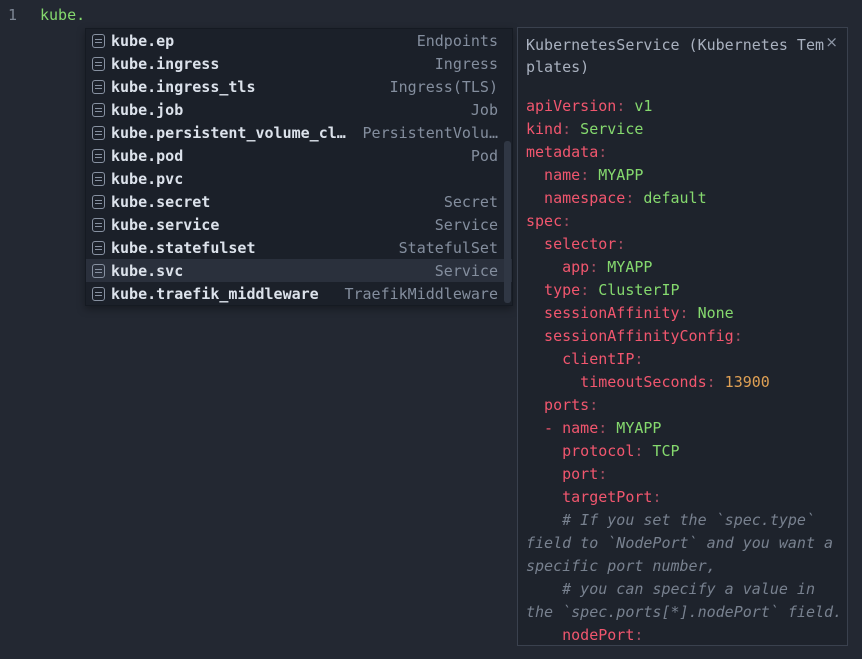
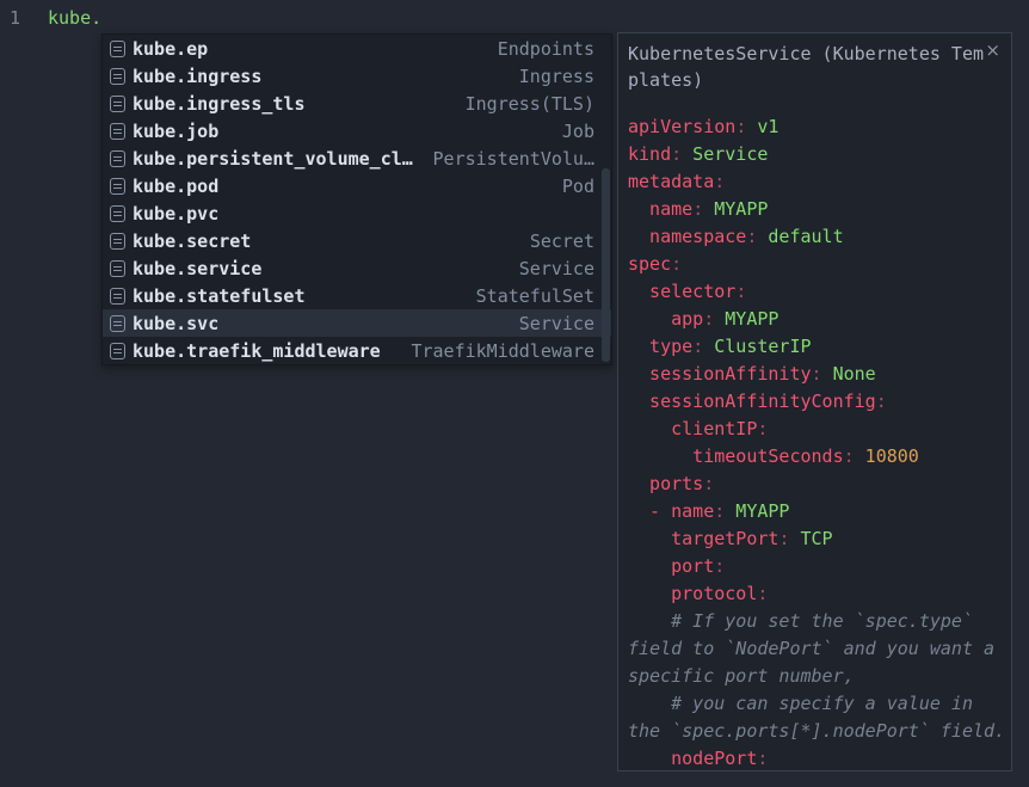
  1
  kube.
  kube.ep
  Endpoints
  kube.ingress
  Ingress
  kube.ingress_tls
  Ingress(TLS)
  kube.job
  Job
  kube.persistent_volume_cl…
  PersistentVolu…
  kube.pod
  Pod
  kube.pvc
  kube.secret
  Secret
  kube.service
  Service
  kube.statefulset
  StatefulSet
  kube.svc
  Service
  kube.traefik_middleware
  TraefikMiddleware
  KubernetesService (Kubernetes Templates)
  ×
  apiVersion: v1
  kind: Service
  metadata:
  name: MYAPP
  namespace: default
  spec:
  selector:
  app: MYAPP
  type: ClusterIP
  sessionAffinity: None
  sessionAffinityConfig:
  clientIP:
- timeoutSeconds: 13900
+ timeoutSeconds: 10800
  ports:
  - name: MYAPP
- protocol: TCP
+ targetPort: TCP
  port:
- targetPort:
+ protocol:
  # If you set the `spec.type`
  field to `NodePort` and you want a
  specific port number,
  # you can specify a value in
  the `spec.ports[*].nodePort` field.
  nodePort:
